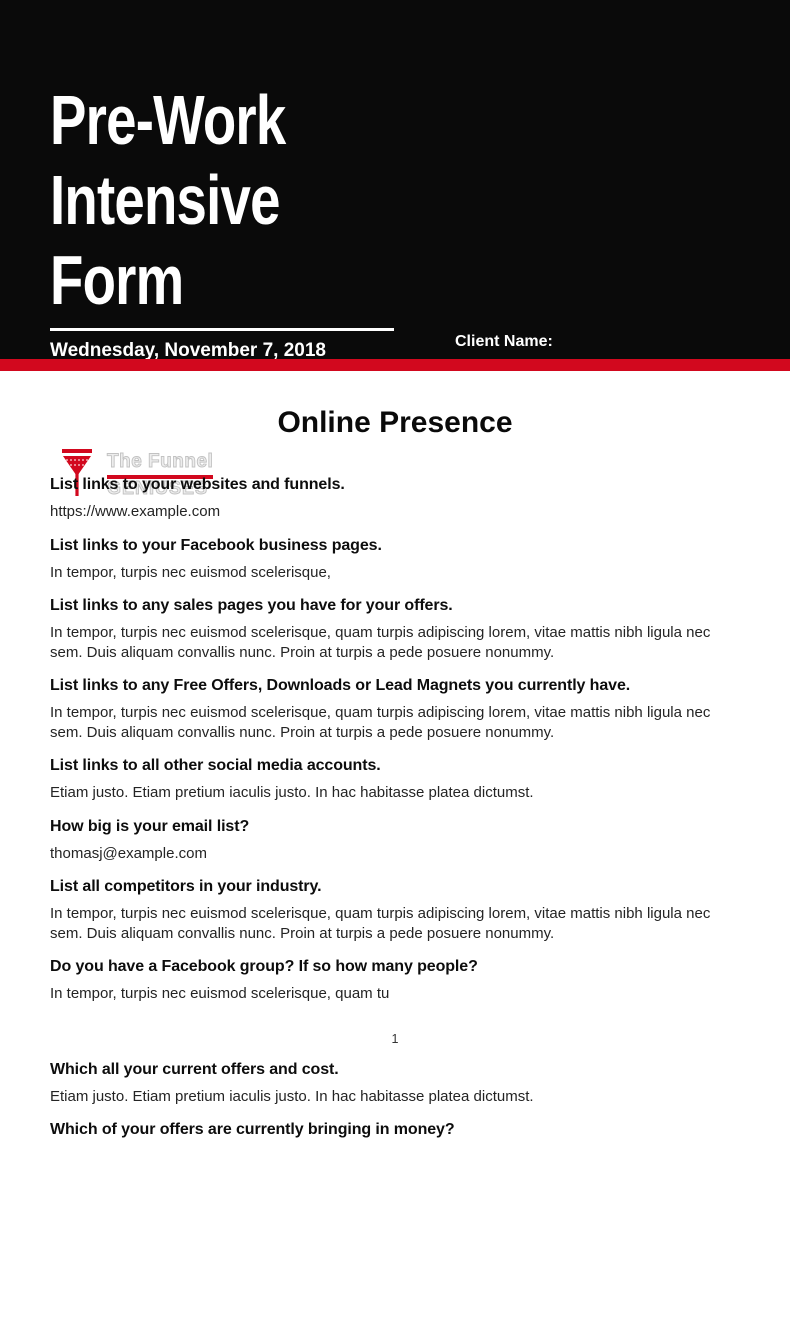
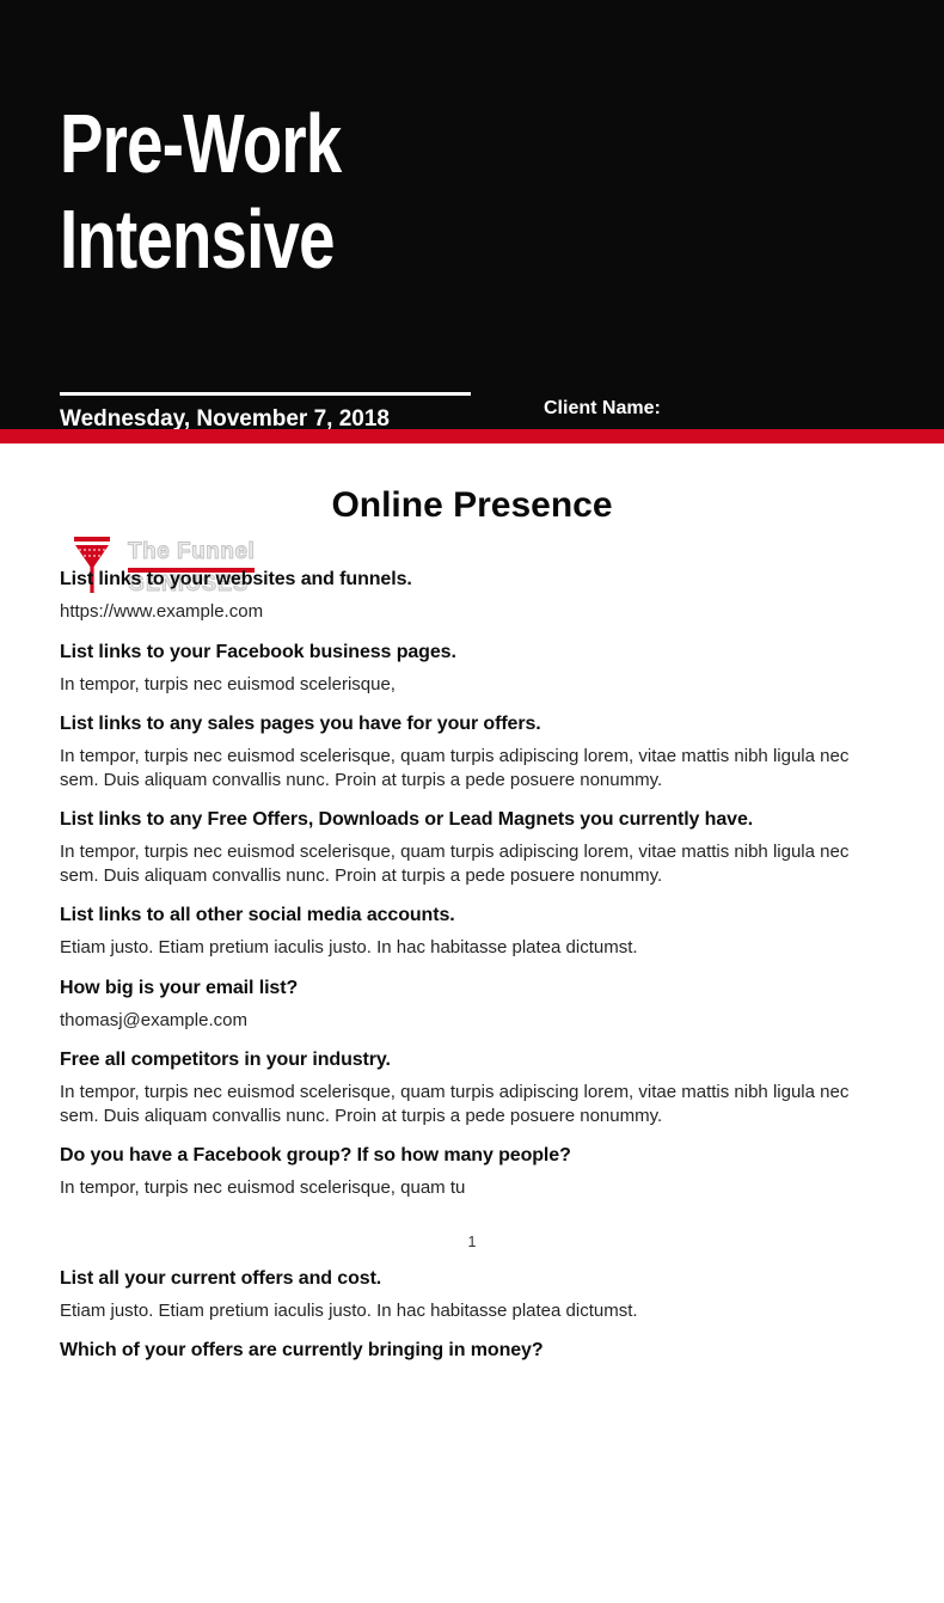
  Pre-Work
  Intensive
- Form
  Wednesday, November 7, 2018
  Client Name:
  The Funnel
  GENIUSES
  Online Presence
  List links to your websites and funnels.
  https://www.example.com
  List links to your Facebook business pages.
  In tempor, turpis nec euismod scelerisque,
  List links to any sales pages you have for your offers.
  In tempor, turpis nec euismod scelerisque, quam turpis adipiscing lorem, vitae mattis nibh ligula nec sem. Duis aliquam convallis nunc. Proin at turpis a pede posuere nonummy.
  List links to any Free Offers, Downloads or Lead Magnets you currently have.
  In tempor, turpis nec euismod scelerisque, quam turpis adipiscing lorem, vitae mattis nibh ligula nec sem. Duis aliquam convallis nunc. Proin at turpis a pede posuere nonummy.
  List links to all other social media accounts.
  Etiam justo. Etiam pretium iaculis justo. In hac habitasse platea dictumst.
  How big is your email list?
  thomasj@example.com
- List all competitors in your industry.
+ Free all competitors in your industry.
  In tempor, turpis nec euismod scelerisque, quam turpis adipiscing lorem, vitae mattis nibh ligula nec sem. Duis aliquam convallis nunc. Proin at turpis a pede posuere nonummy.
  Do you have a Facebook group? If so how many people?
  In tempor, turpis nec euismod scelerisque, quam tu
  1
- Which all your current offers and cost.
+ List all your current offers and cost.
  Etiam justo. Etiam pretium iaculis justo. In hac habitasse platea dictumst.
  Which of your offers are currently bringing in money?
